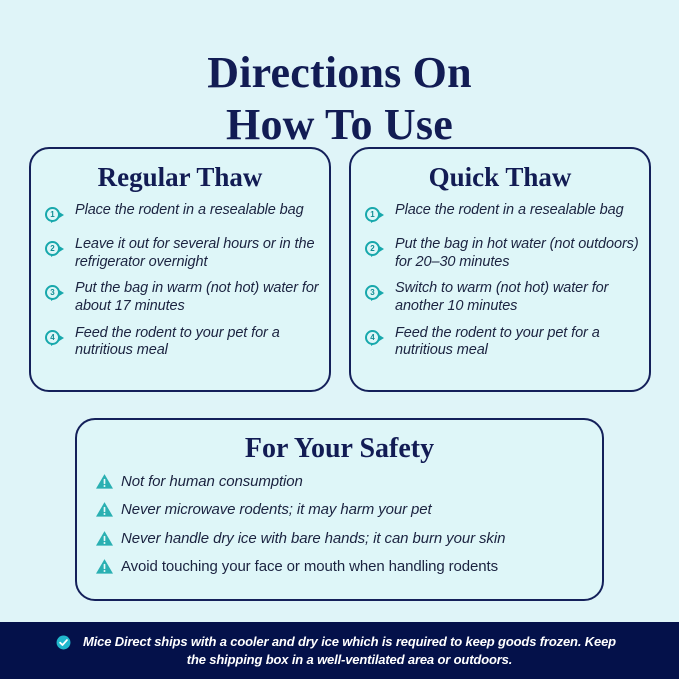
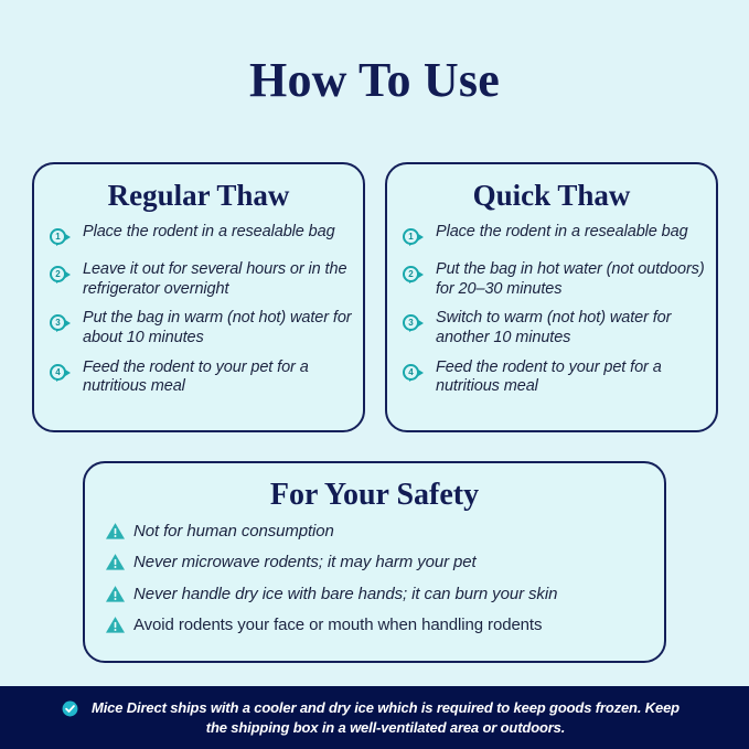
- Directions On
  How To Use
  Regular Thaw
  1
  Place the rodent in a resealable bag
  2
  Leave it out for several hours or in the refrigerator overnight
  3
- Put the bag in warm (not hot) water for about 17 minutes
+ Put the bag in warm (not hot) water for about 10 minutes
  4
  Feed the rodent to your pet for a nutritious meal
  Quick Thaw
  1
  Place the rodent in a resealable bag
  2
  Put the bag in hot water (not outdoors) for 20–30 minutes
  3
  Switch to warm (not hot) water for another 10 minutes
  4
  Feed the rodent to your pet for a nutritious meal
  For Your Safety
  Not for human consumption
  Never microwave rodents; it may harm your pet
  Never handle dry ice with bare hands; it can burn your skin
- Avoid touching your face or mouth when handling rodents
+ Avoid rodents your face or mouth when handling rodents
  Mice Direct ships with a cooler and dry ice which is required to keep goods frozen. Keep the shipping box in a well-ventilated area or outdoors.
